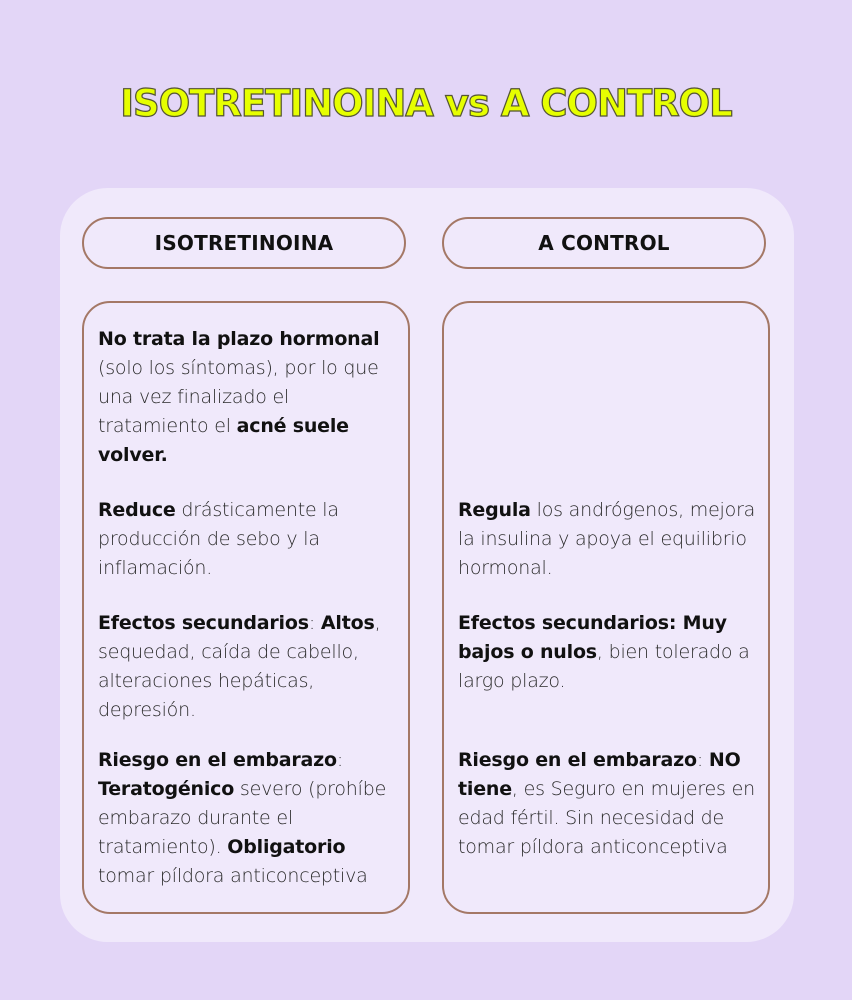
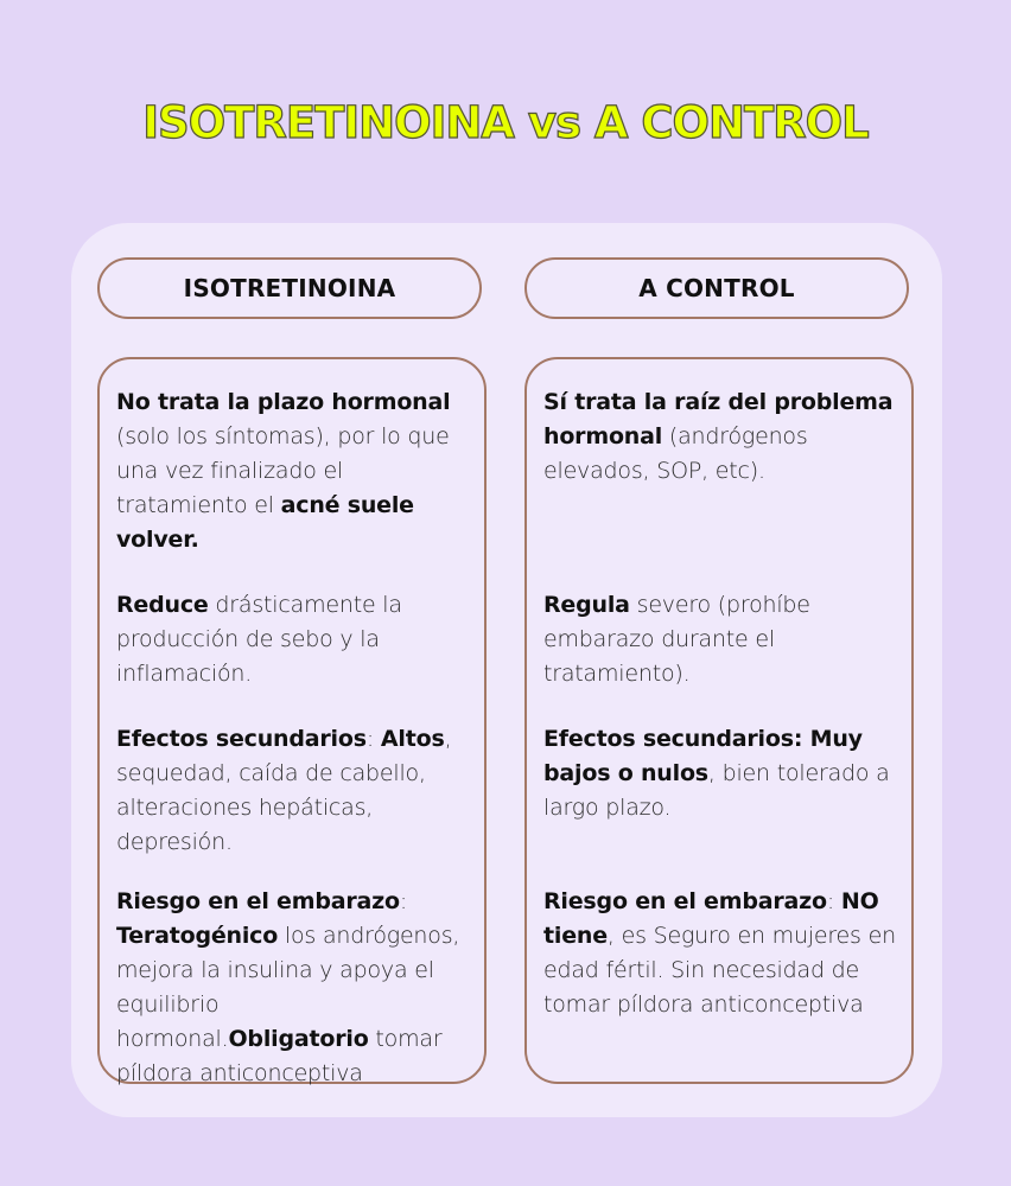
  ISOTRETINOINA vs A CONTROL
  ISOTRETINOINA
  A CONTROL
  No trata la plazo hormonal (solo los síntomas), por lo que una vez finalizado el tratamiento el acné suele volver.
  Reduce drásticamente la producción de sebo y la inflamación.
  Efectos secundarios: Altos, sequedad, caída de cabello, alteraciones hepáticas, depresión.
- Riesgo en el embarazo: Teratogénico severo (prohíbe embarazo durante el tratamiento). Obligatorio tomar píldora anticonceptiva
+ Riesgo en el embarazo: Teratogénico los andrógenos, mejora la insulina y apoya el equilibrio hormonal.Obligatorio tomar píldora anticonceptiva
+ Sí trata la raíz del problema hormonal (andrógenos elevados, SOP, etc).
- Regula los andrógenos, mejora la insulina y apoya el equilibrio hormonal.
+ Regula severo (prohíbe embarazo durante el tratamiento).
  Efectos secundarios: Muy bajos o nulos, bien tolerado a largo plazo.
  Riesgo en el embarazo: NO tiene, es Seguro en mujeres en edad fértil. Sin necesidad de tomar píldora anticonceptiva
